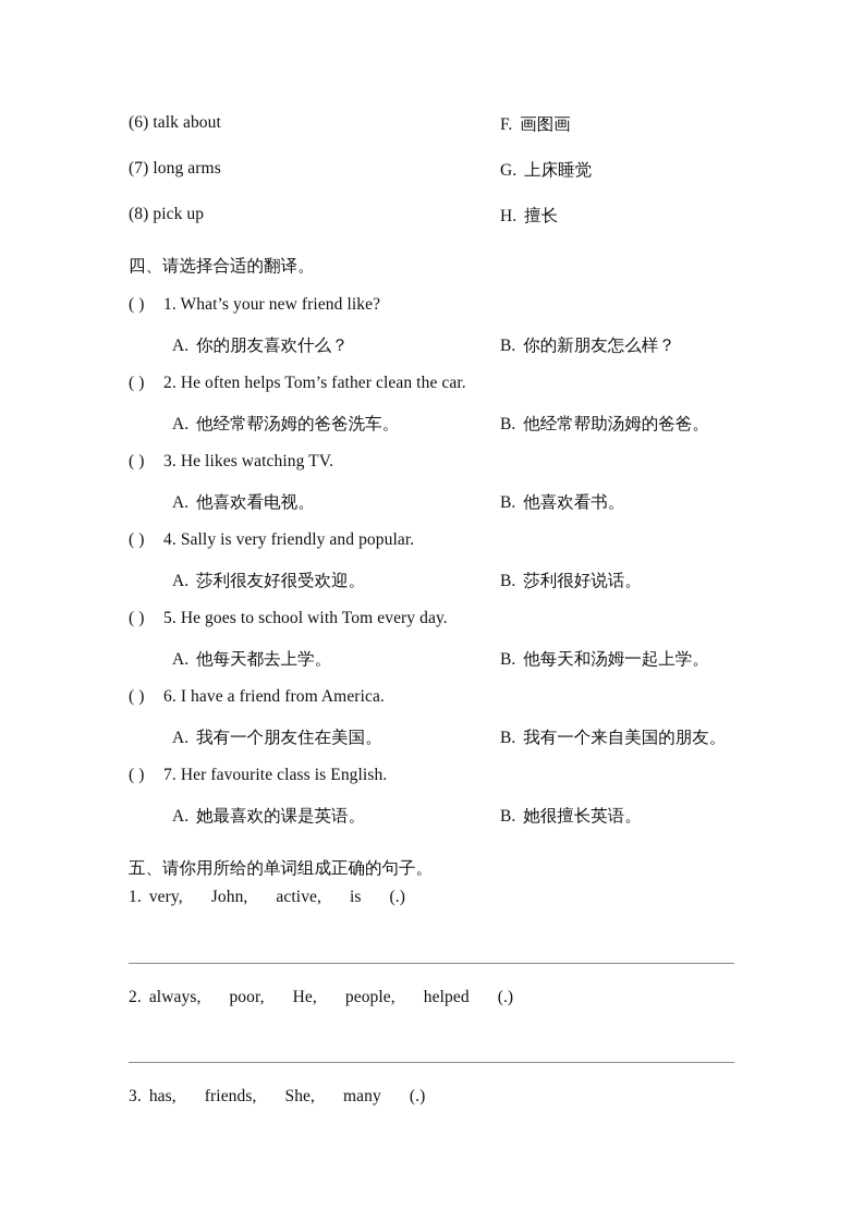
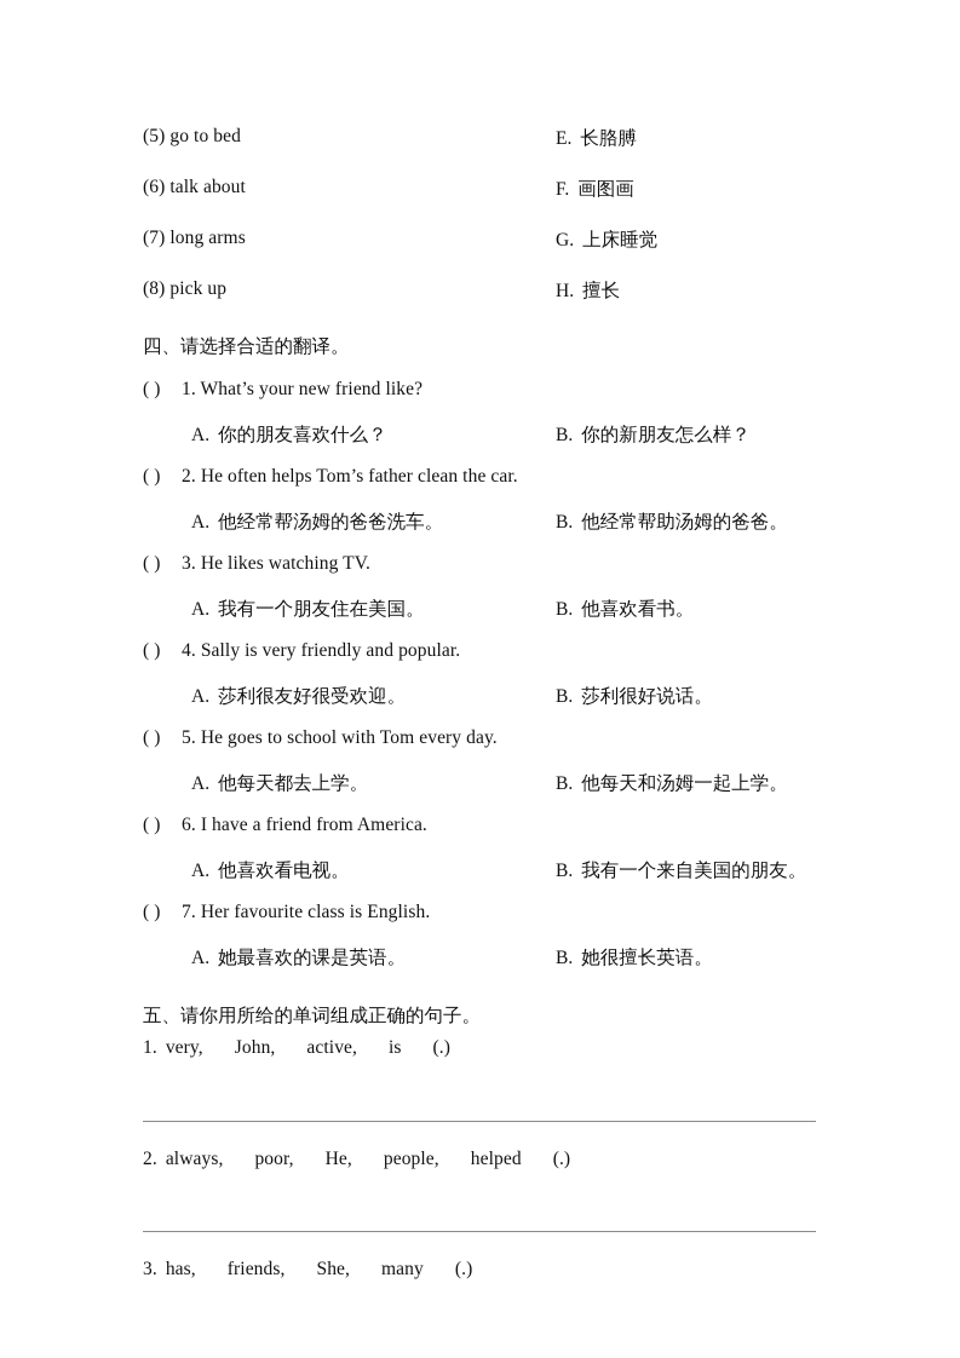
+ (5) go to bed
+ E. 长胳膊
  (6) talk about
  F. 画图画
  (7) long arms
  G. 上床睡觉
  (8) pick up
  H. 擅长
  四、请选择合适的翻译。
  ( ) 1. What’s your new friend like?
  A. 你的朋友喜欢什么？
  B. 你的新朋友怎么样？
  ( ) 2. He often helps Tom’s father clean the car.
  A. 他经常帮汤姆的爸爸洗车。
  B. 他经常帮助汤姆的爸爸。
  ( ) 3. He likes watching TV.
- A. 他喜欢看电视。
+ A. 我有一个朋友住在美国。
  B. 他喜欢看书。
  ( ) 4. Sally is very friendly and popular.
  A. 莎利很友好很受欢迎。
  B. 莎利很好说话。
  ( ) 5. He goes to school with Tom every day.
  A. 他每天都去上学。
  B. 他每天和汤姆一起上学。
  ( ) 6. I have a friend from America.
- A. 我有一个朋友住在美国。
+ A. 他喜欢看电视。
  B. 我有一个来自美国的朋友。
  ( ) 7. Her favourite class is English.
  A. 她最喜欢的课是英语。
  B. 她很擅长英语。
  五、请你用所给的单词组成正确的句子。
  1. very, John, active, is (.)
  2. always, poor, He, people, helped (.)
  3. has, friends, She, many (.)
